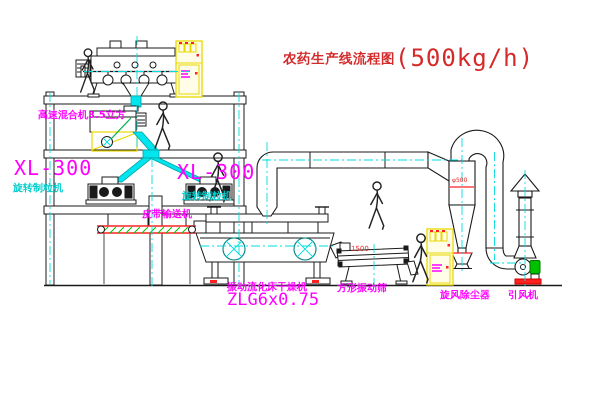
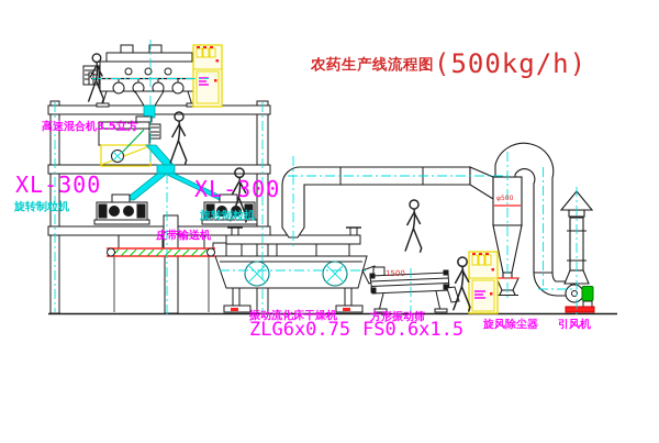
  农药生产线流程图
  (500kg/h)
  高速混合机3.5立方
  XL-300
  旋转制粒机
  XL-300
  旋转制粒机
  皮带输送机
  振动流化床干燥机
  ZLG6x0.75
  方形振动筛
+ FS0.6x1.5
  旋风除尘器
  引风机
  1500
